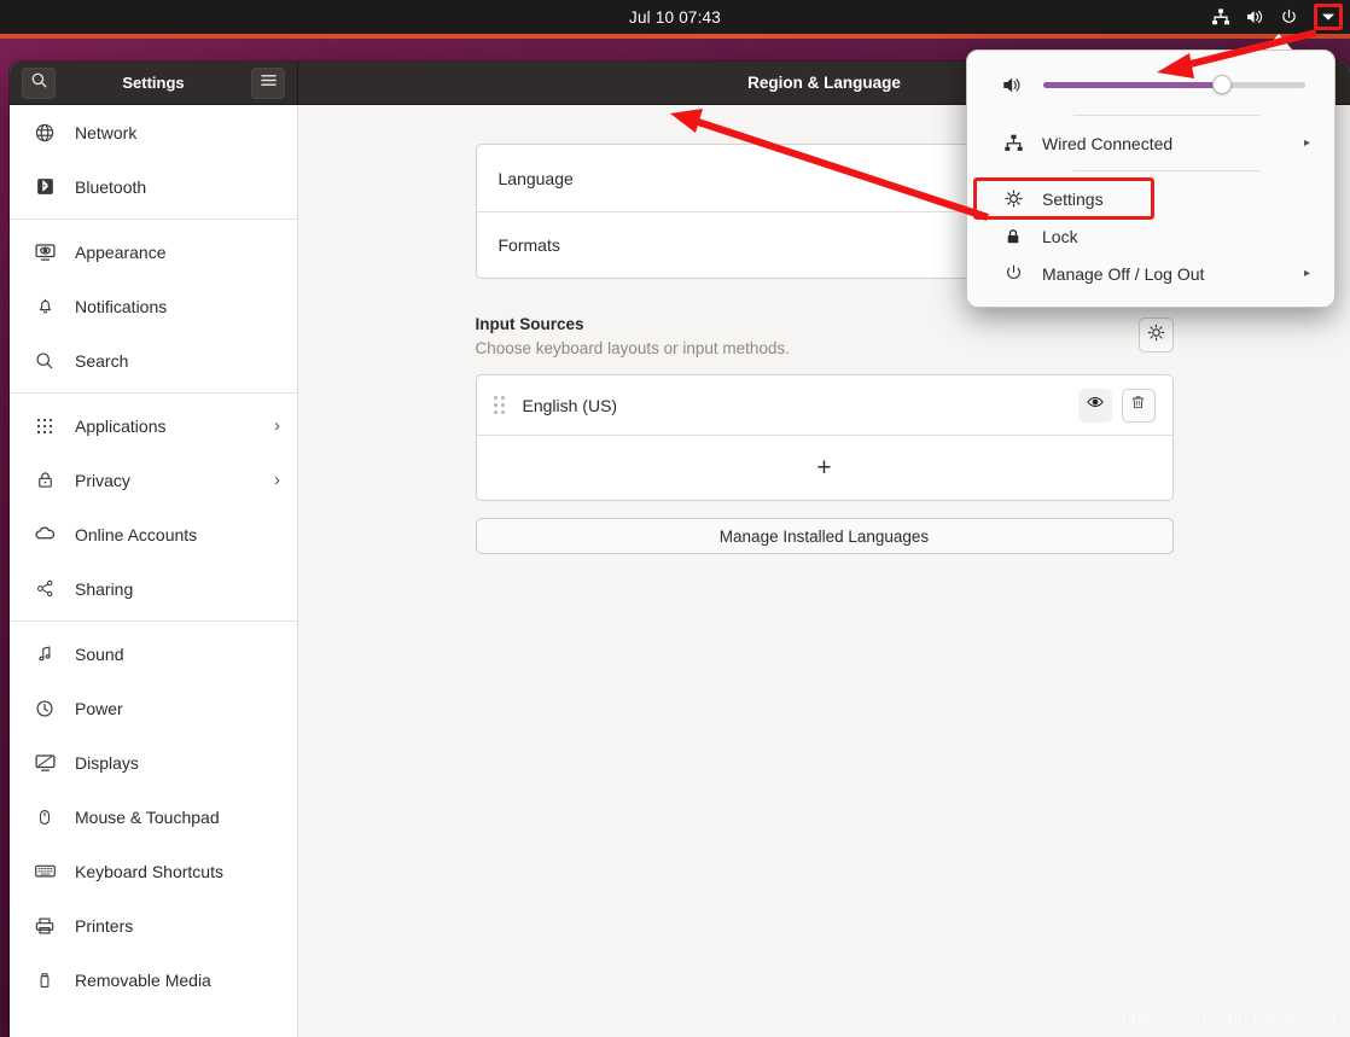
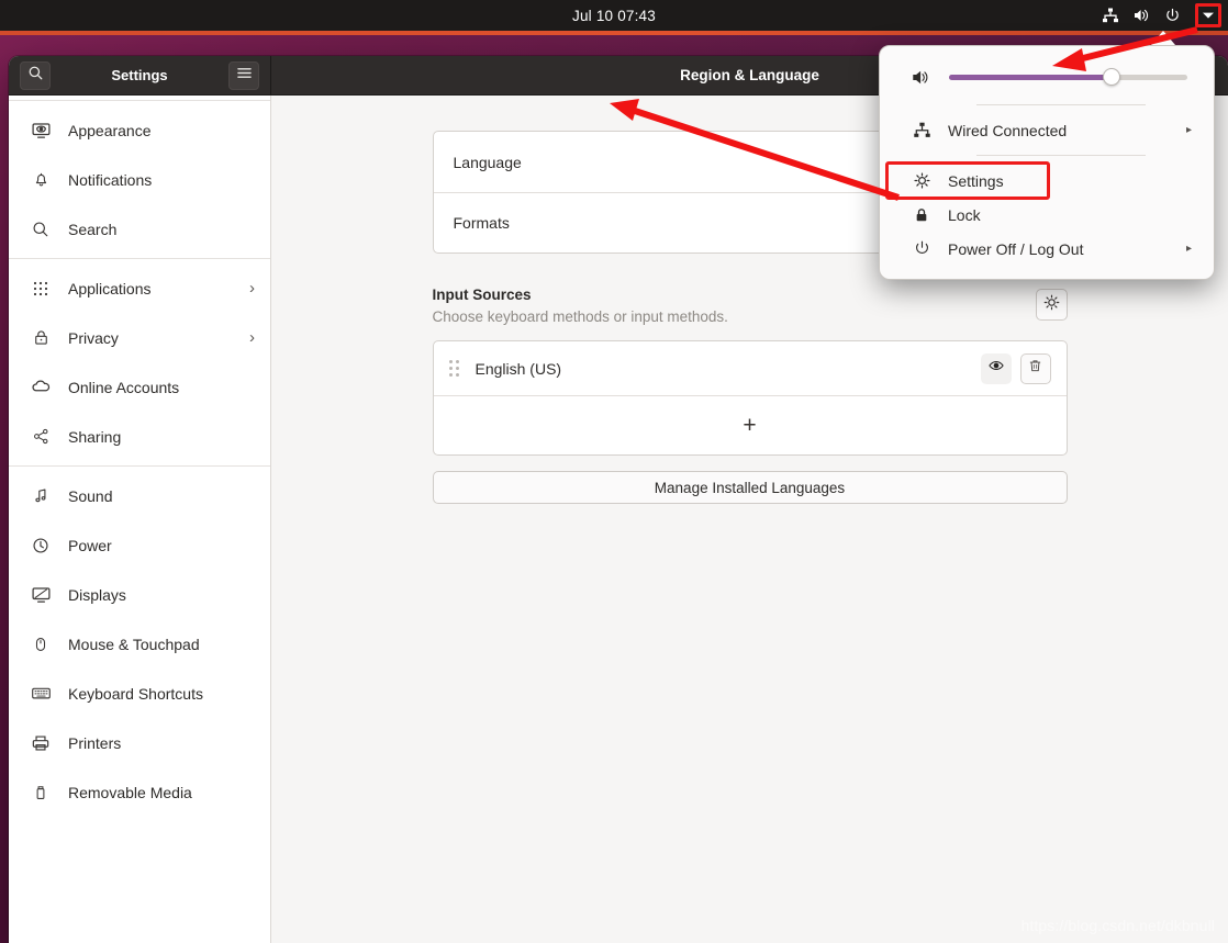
  Jul 10 07:43
  Settings
  Region & Language
- Network
- Bluetooth
  Appearance
  Notifications
  Search
  Applications
  ›
  Privacy
  ›
  Online Accounts
  Sharing
  Sound
  Power
  Displays
  Mouse & Touchpad
  Keyboard Shortcuts
  Printers
  Removable Media
  Language
  Formats
  Input Sources
- Choose keyboard layouts or input methods.
+ Choose keyboard methods or input methods.
  English (US)
  +
  Manage Installed Languages
  Wired Connected
  ▸
  Settings
  Lock
- Manage Off / Log Out
+ Power Off / Log Out
  ▸
